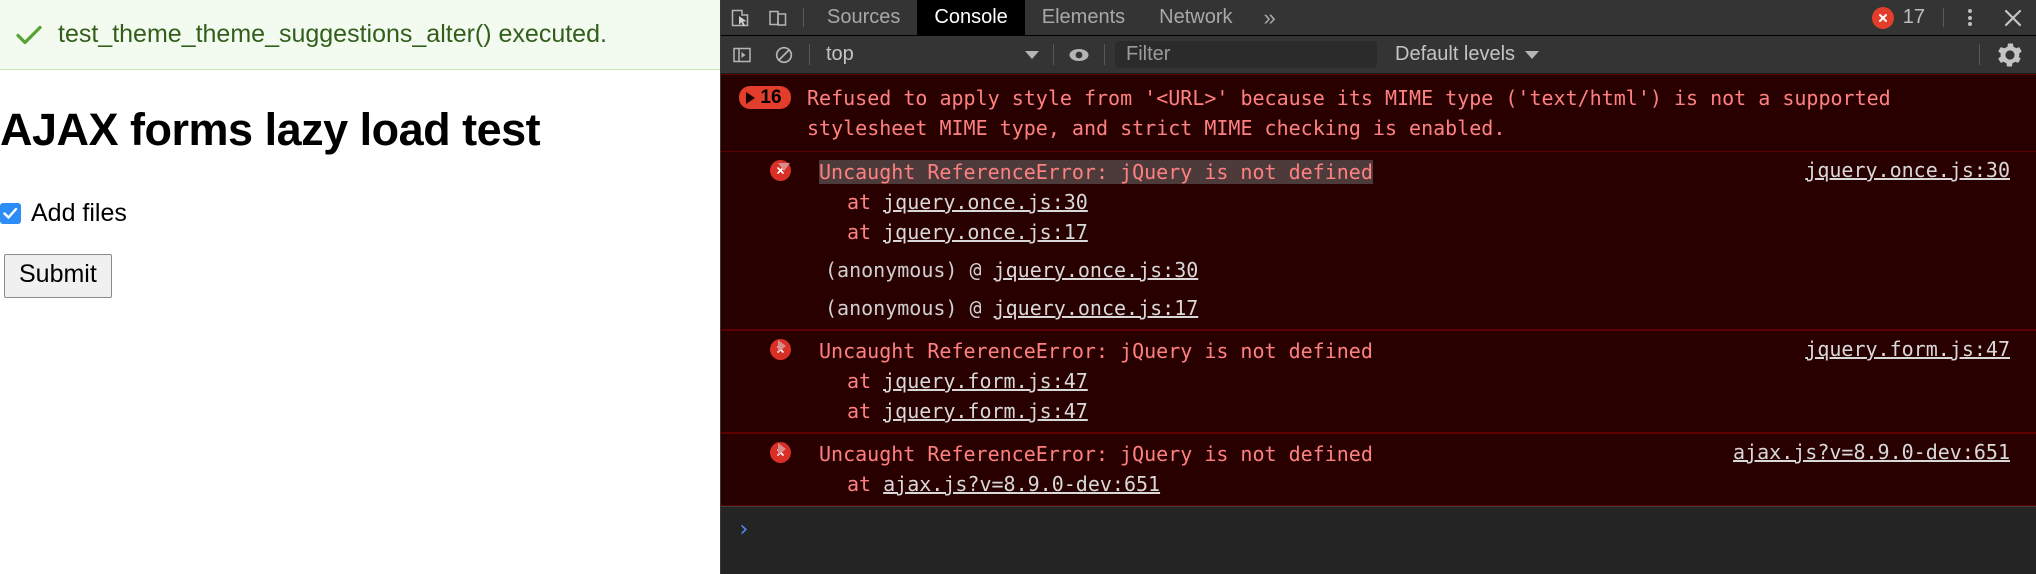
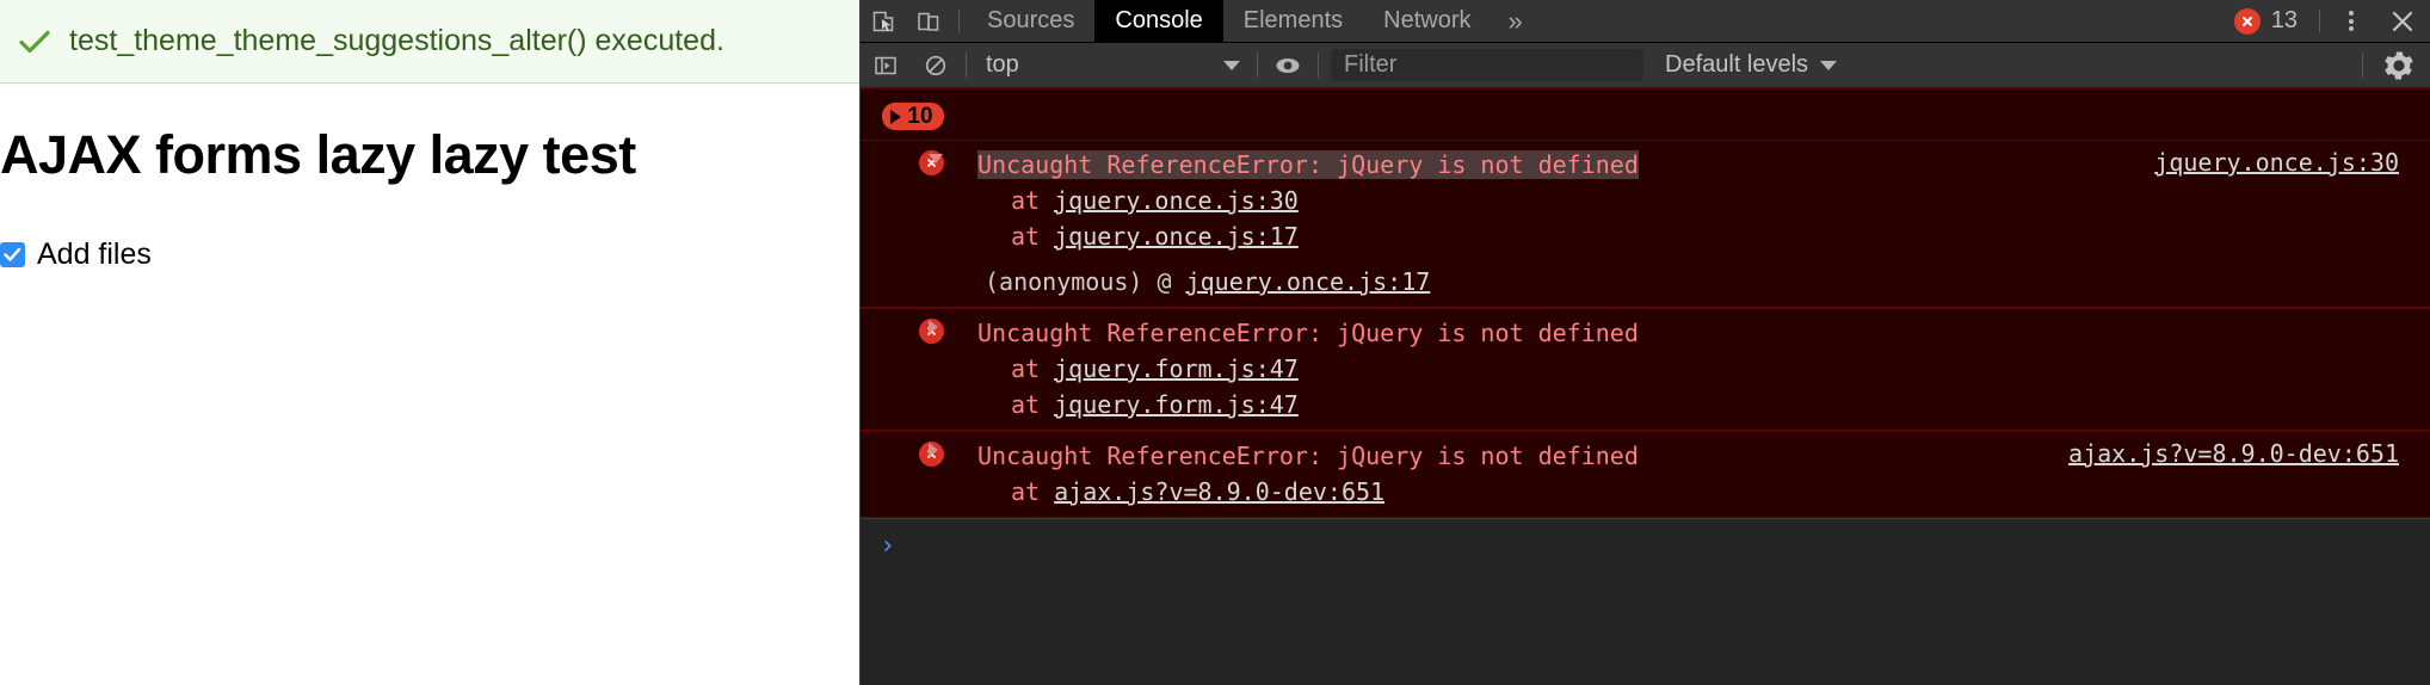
  test_theme_theme_suggestions_alter() executed.
- AJAX forms lazy load test
+ AJAX forms lazy lazy test
  Add files
- Submit
  Sources
  Console
  Elements
  Network
  »
- 17
+ 13
  top
  Filter
  Default levels
- 16
+ 10
- Refused to apply style from '<URL>' because its MIME type ('text/html') is not a supported stylesheet MIME type, and strict MIME checking is enabled.
  Uncaught ReferenceError: jQuery is not defined
  jquery.once.js:30
  at jquery.once.js:30
  at jquery.once.js:17
- (anonymous) @ jquery.once.js:30
  (anonymous) @ jquery.once.js:17
  Uncaught ReferenceError: jQuery is not defined
- jquery.form.js:47
  at jquery.form.js:47
  at jquery.form.js:47
  Uncaught ReferenceError: jQuery is not defined
  ajax.js?v=8.9.0-dev:651
  at ajax.js?v=8.9.0-dev:651
  ›
